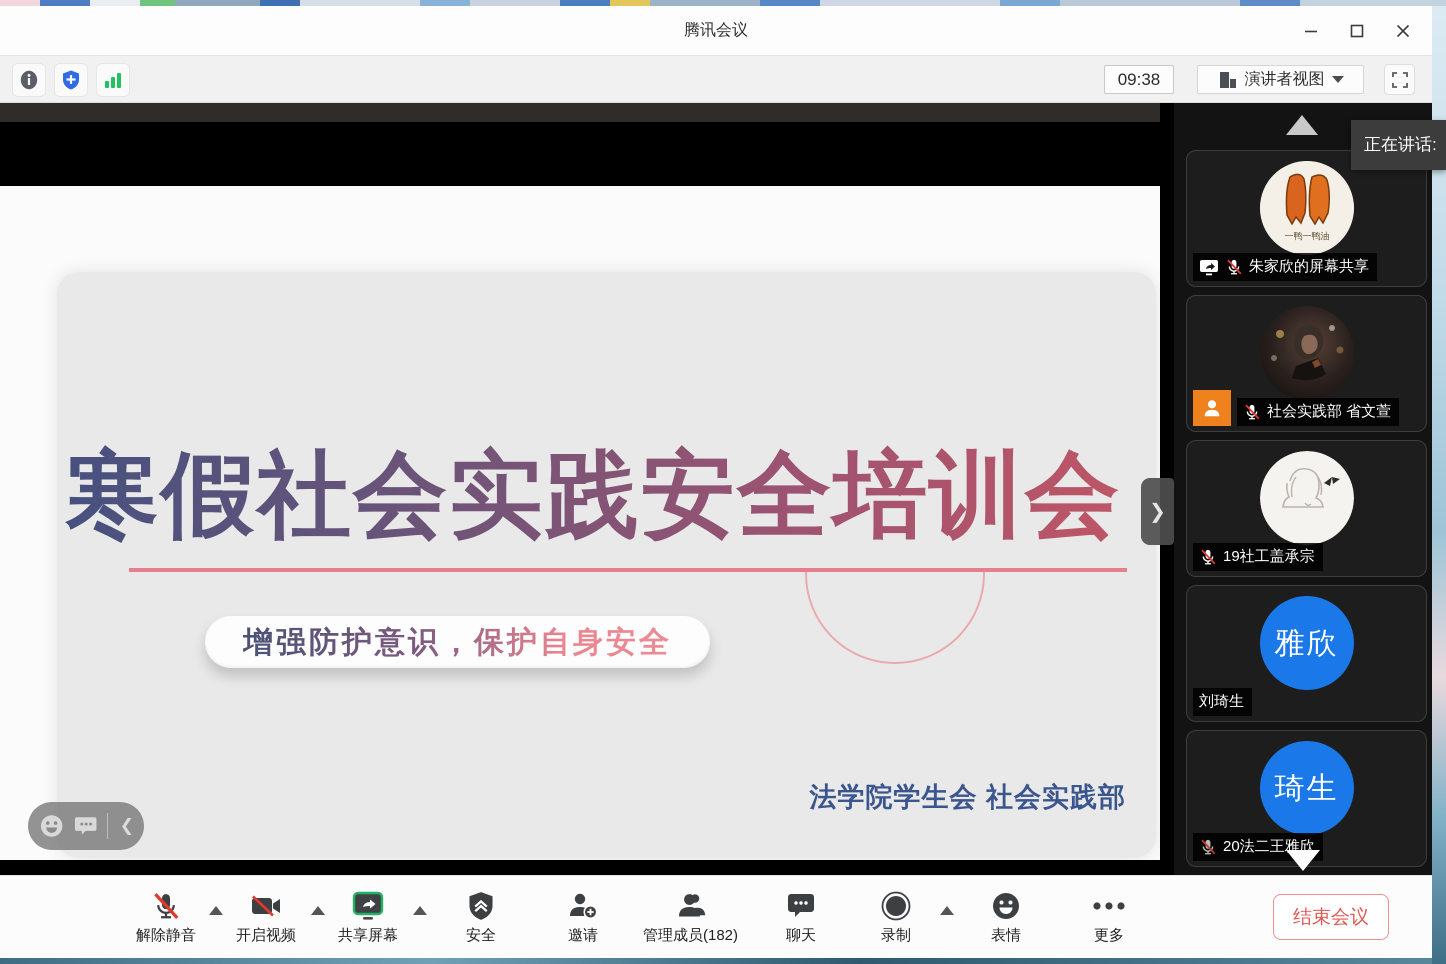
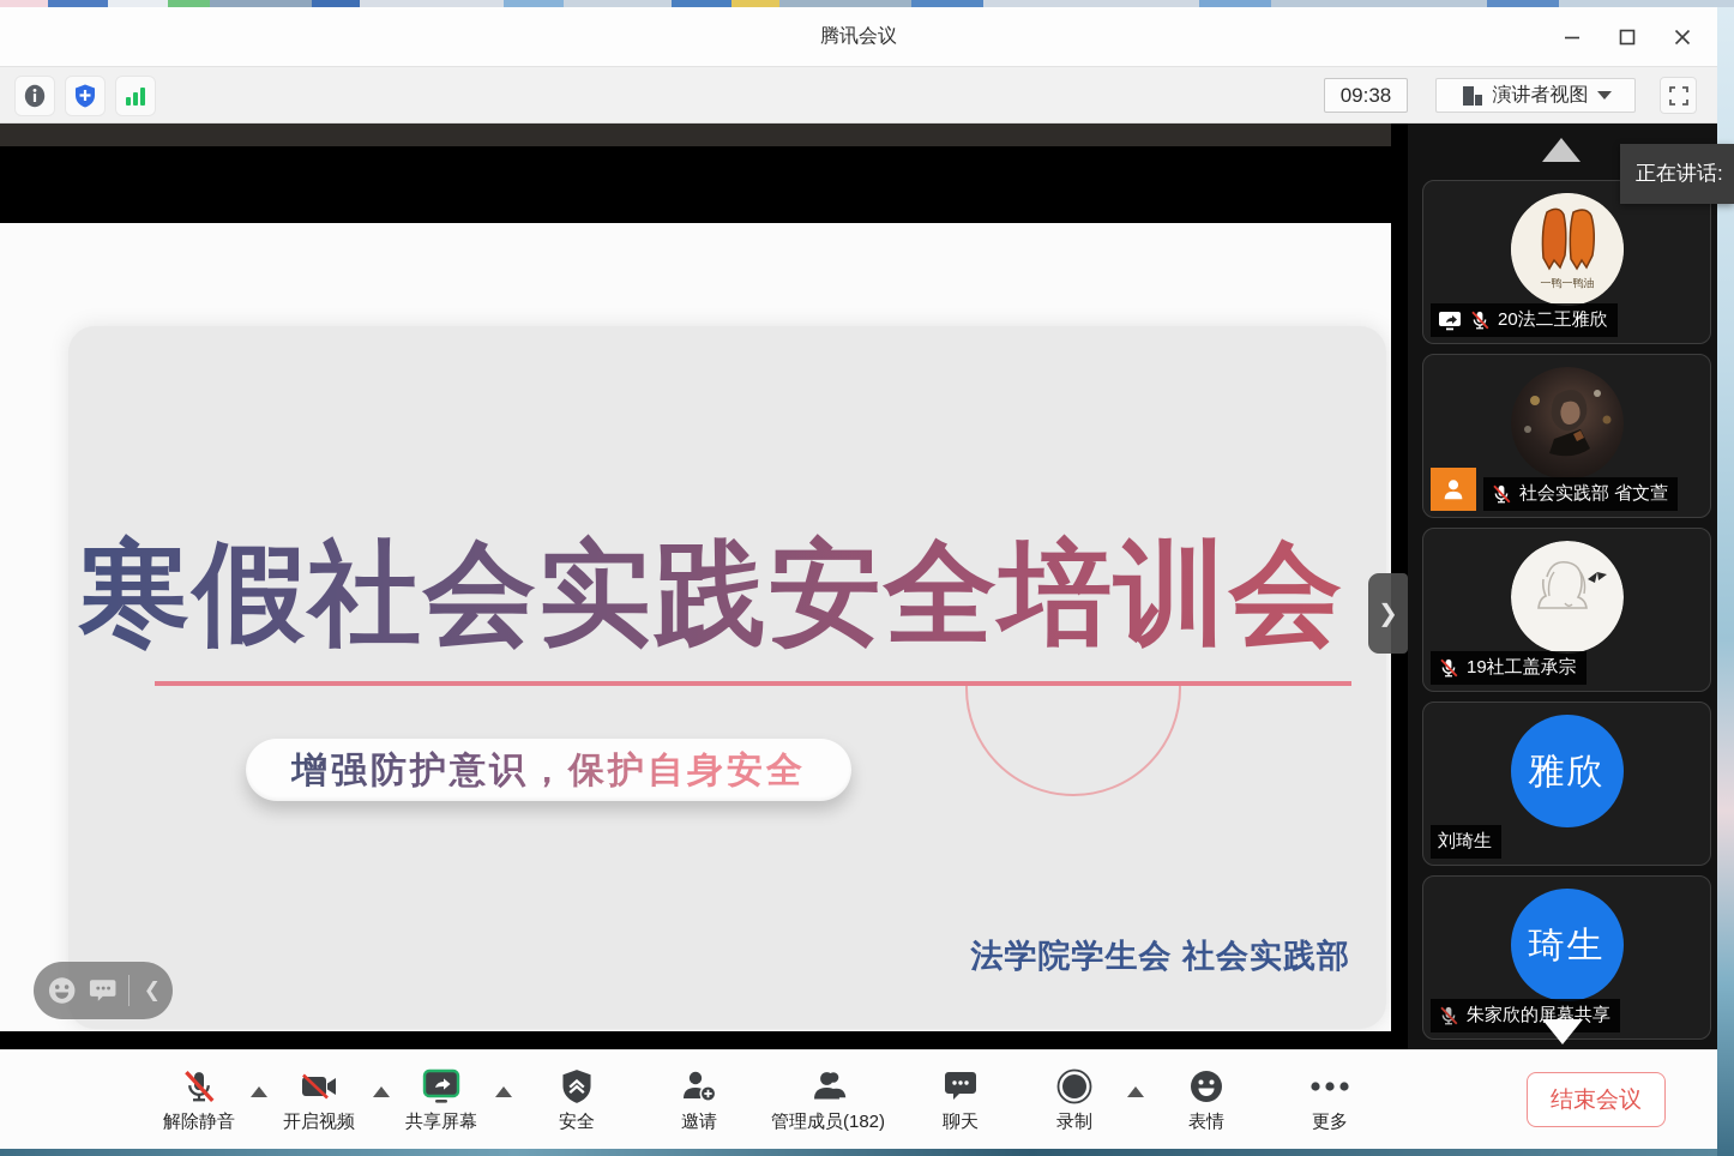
  腾讯会议
  09:38
  演讲者视图
  寒假社会实践安全培训会
  增强防护意识，保护自身安全
  法学院学生会 社会实践部
  ❮
  ❯
  一鸭一鸭油
- 朱家欣的屏幕共享
+ 20法二王雅欣
  社会实践部 省文萱
  19社工盖承宗
  雅欣
  刘琦生
  琦生
- 20法二王雅欣
+ 朱家欣的屏幕共享
  解除静音
  开启视频
  共享屏幕
  安全
  邀请
  管理成员(182)
  聊天
  录制
  表情
  更多
  结束会议
  正在讲话:
